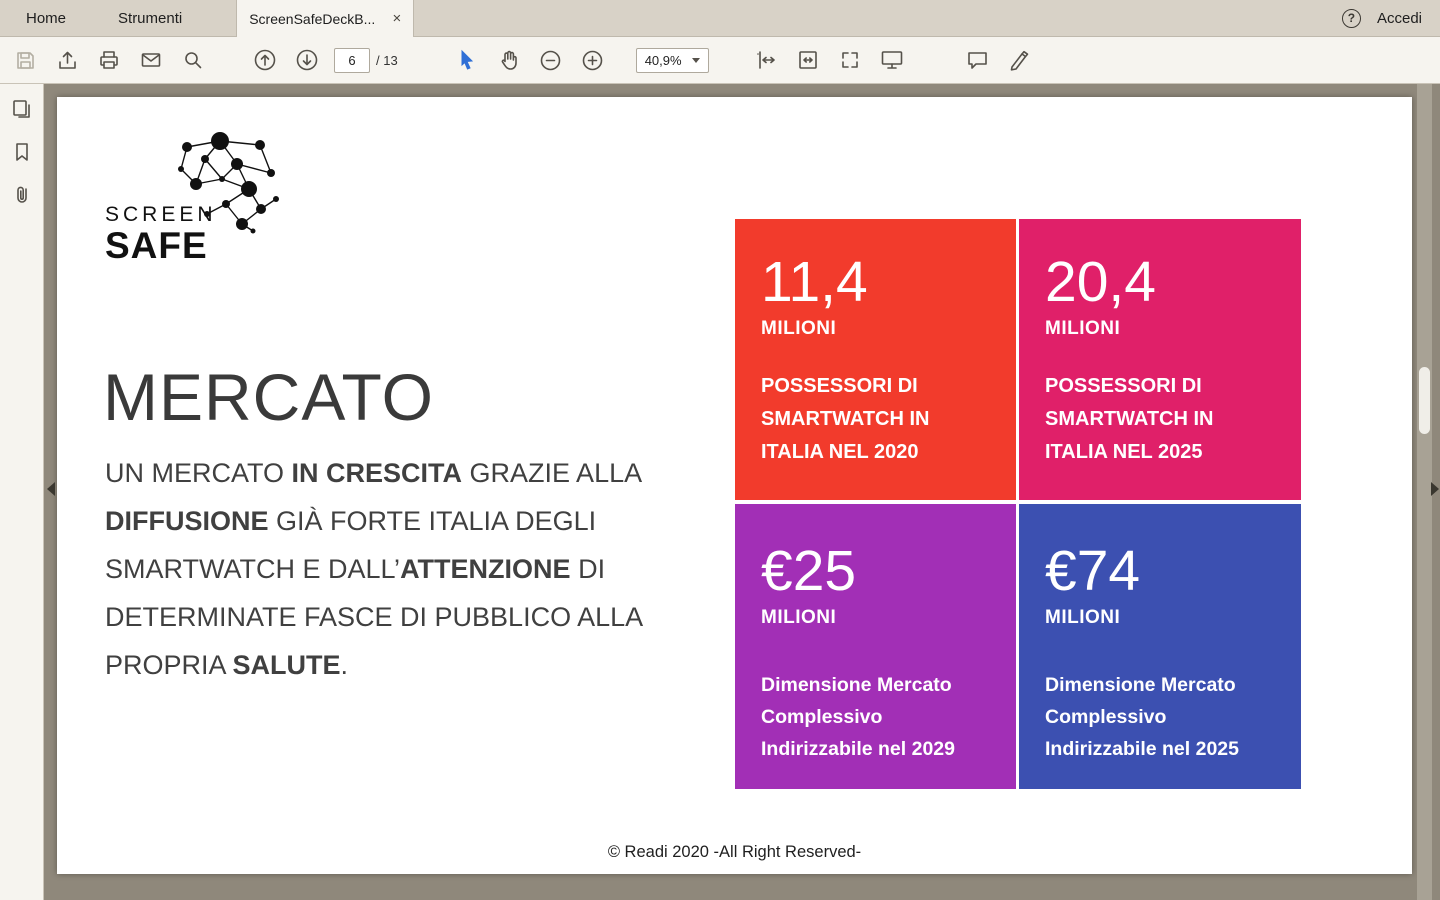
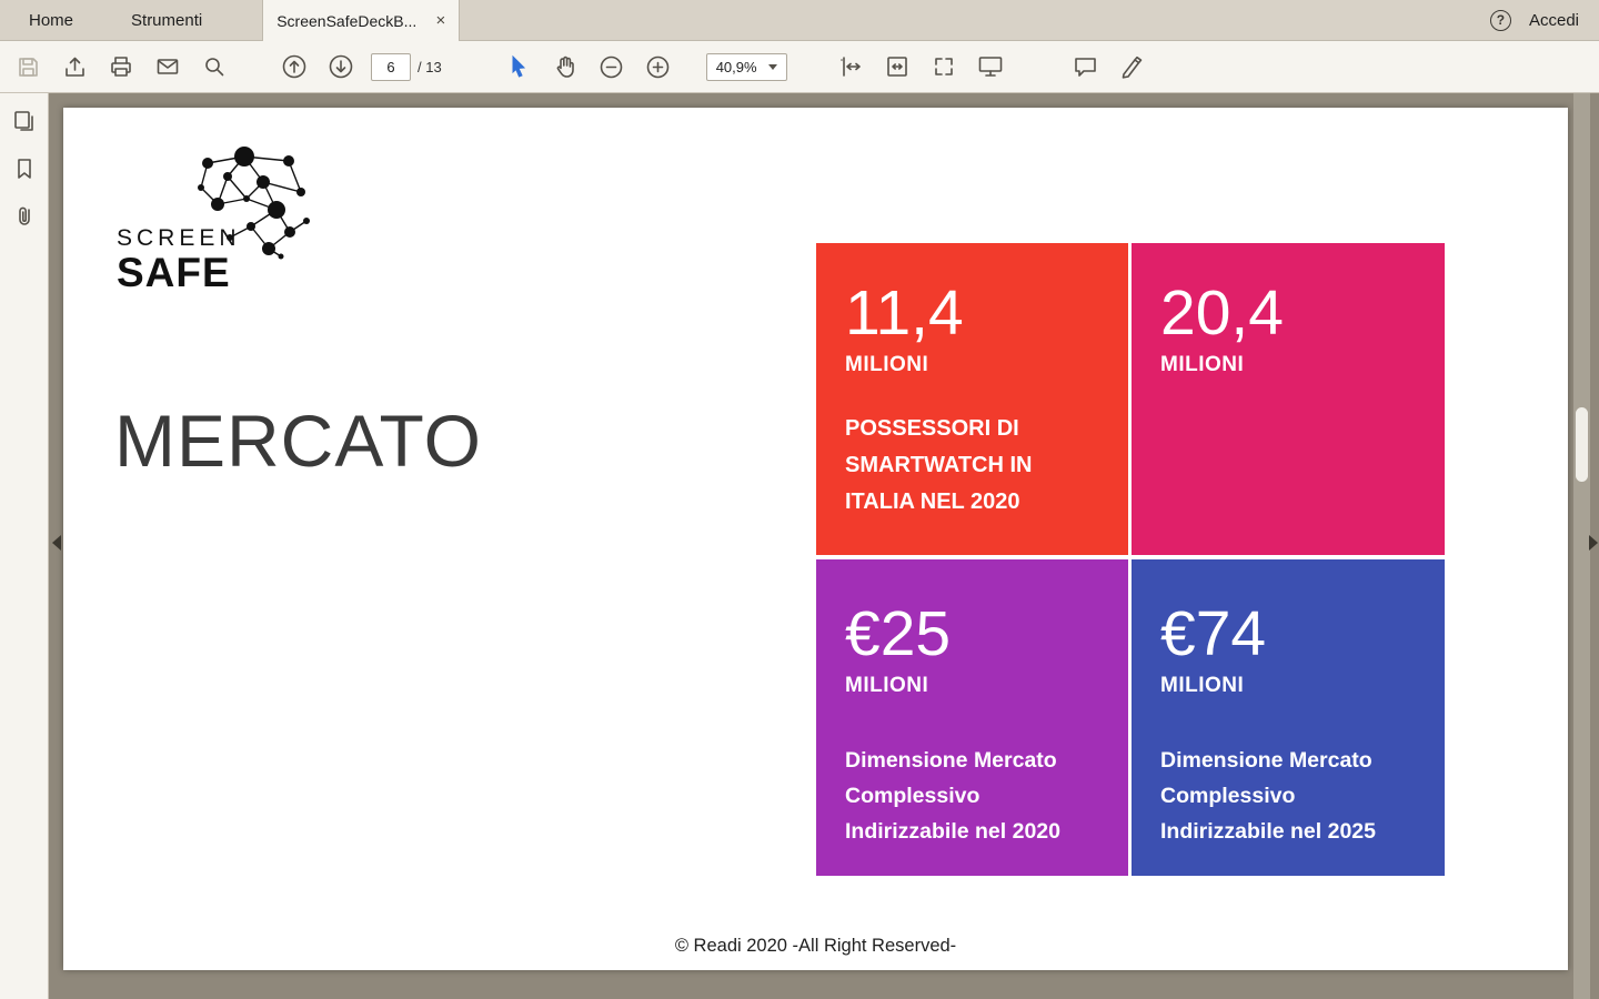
  Home
  Strumenti
  ScreenSafeDeckB...
  ×
  ?
  Accedi
  6
  / 13
  40,9%
  SCREEN
  SAFE
  MERCATO
- UN MERCATO IN CRESCITA GRAZIE ALLA DIFFUSIONE GIÀ FORTE ITALIA DEGLI SMARTWATCH E DALL’ATTENZIONE DI DETERMINATE FASCE DI PUBBLICO ALLA PROPRIA SALUTE.
  11,4
  MILIONI
  POSSESSORI DI SMARTWATCH IN ITALIA NEL 2020
  20,4
  MILIONI
- POSSESSORI DI SMARTWATCH IN ITALIA NEL 2025
  €25
  MILIONI
- Dimensione Mercato Complessivo Indirizzabile nel 2029
+ Dimensione Mercato Complessivo Indirizzabile nel 2020
  €74
  MILIONI
  Dimensione Mercato Complessivo Indirizzabile nel 2025
  © Readi 2020 -All Right Reserved-
